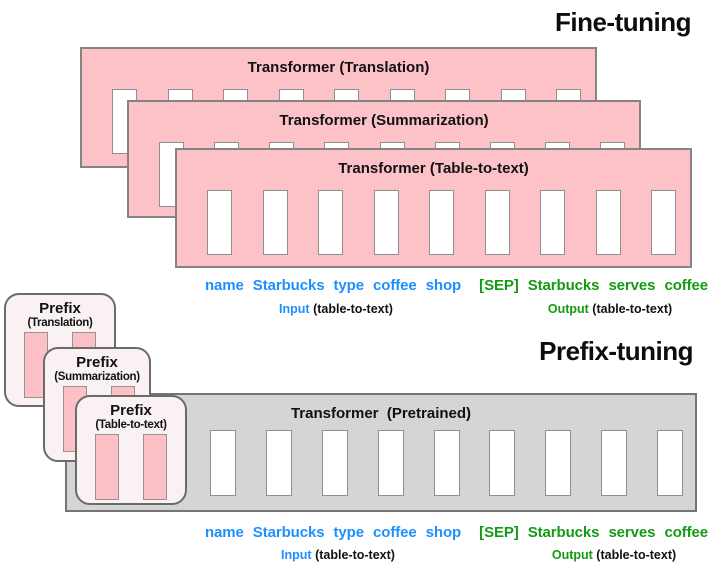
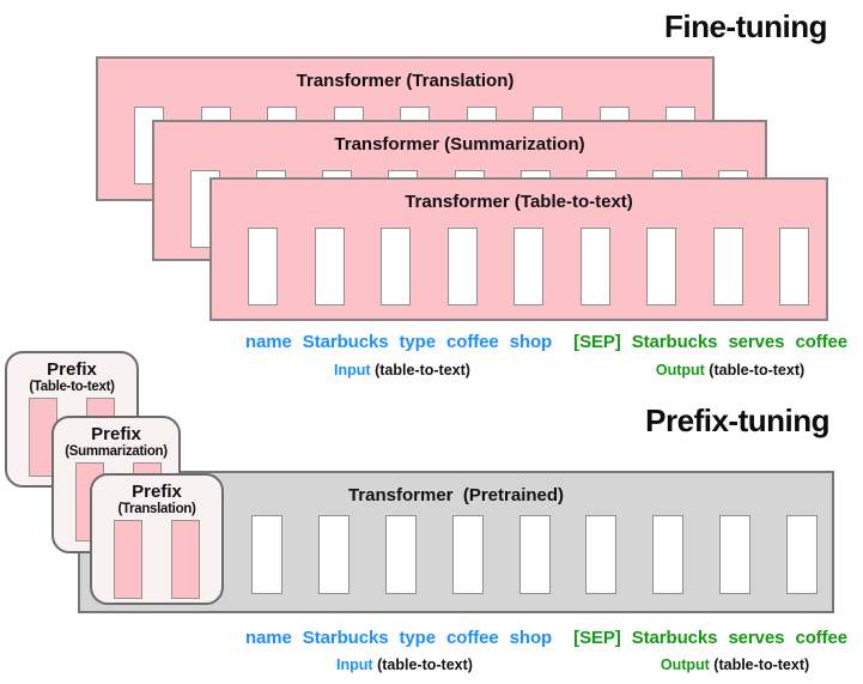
  Fine-tuning
  Prefix-tuning
  Transformer (Translation)
  Transformer (Summarization)
  Transformer (Table-to-text)
  name Starbucks type coffee shop [SEP] Starbucks serves coffee
  Input (table-to-text)
  Output (table-to-text)
  Transformer (Pretrained)
  Prefix
- (Translation)
+ (Table-to-text)
  Prefix
  (Summarization)
  Prefix
- (Table-to-text)
+ (Translation)
  name Starbucks type coffee shop [SEP] Starbucks serves coffee
  Input (table-to-text)
  Output (table-to-text)
